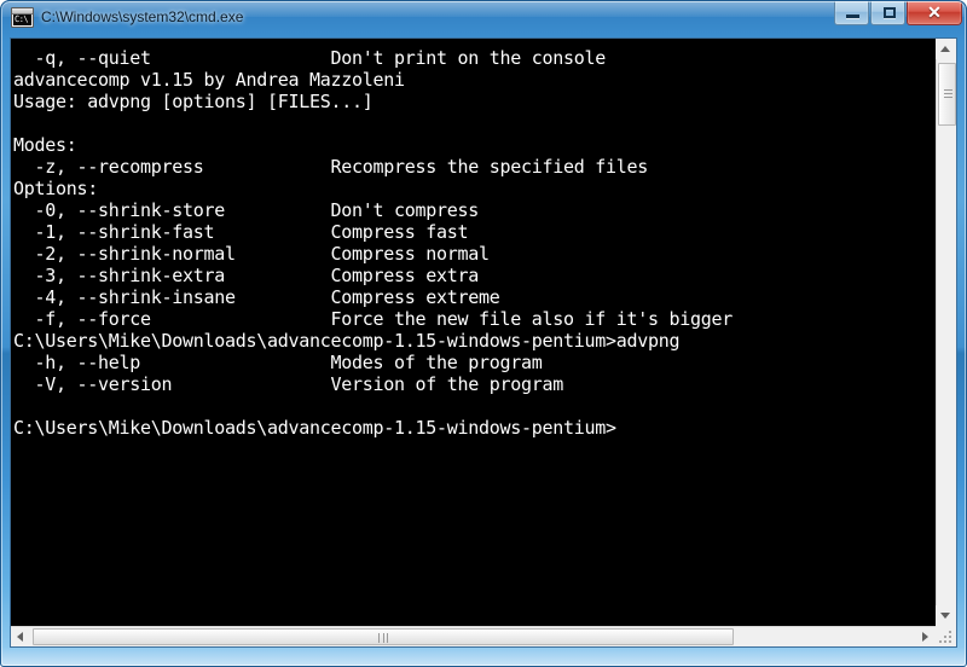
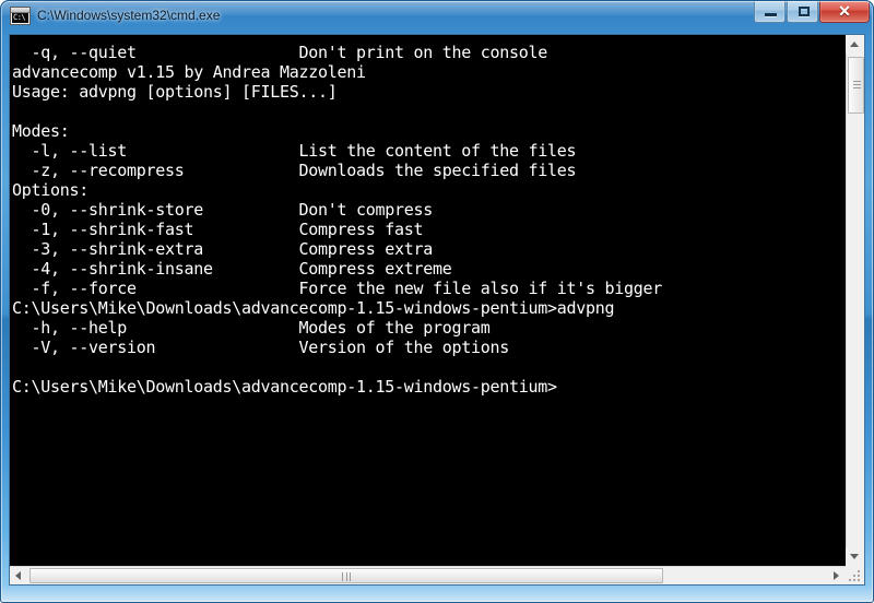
  C:\
  C:\Windows\system32\cmd.exe
  ✕
  -q, --quiet Don't print on the console
  advancecomp v1.15 by Andrea Mazzoleni
  Usage: advpng [options] [FILES...]
  Modes:
+ -l, --list List the content of the files
- -z, --recompress Recompress the specified files
+ -z, --recompress Downloads the specified files
  Options:
  -0, --shrink-store Don't compress
  -1, --shrink-fast Compress fast
- -2, --shrink-normal Compress normal
  -3, --shrink-extra Compress extra
  -4, --shrink-insane Compress extreme
  -f, --force Force the new file also if it's bigger
  C:\Users\Mike\Downloads\advancecomp-1.15-windows-pentium>advpng
  -h, --help Modes of the program
- -V, --version Version of the program
+ -V, --version Version of the options
  C:\Users\Mike\Downloads\advancecomp-1.15-windows-pentium>
